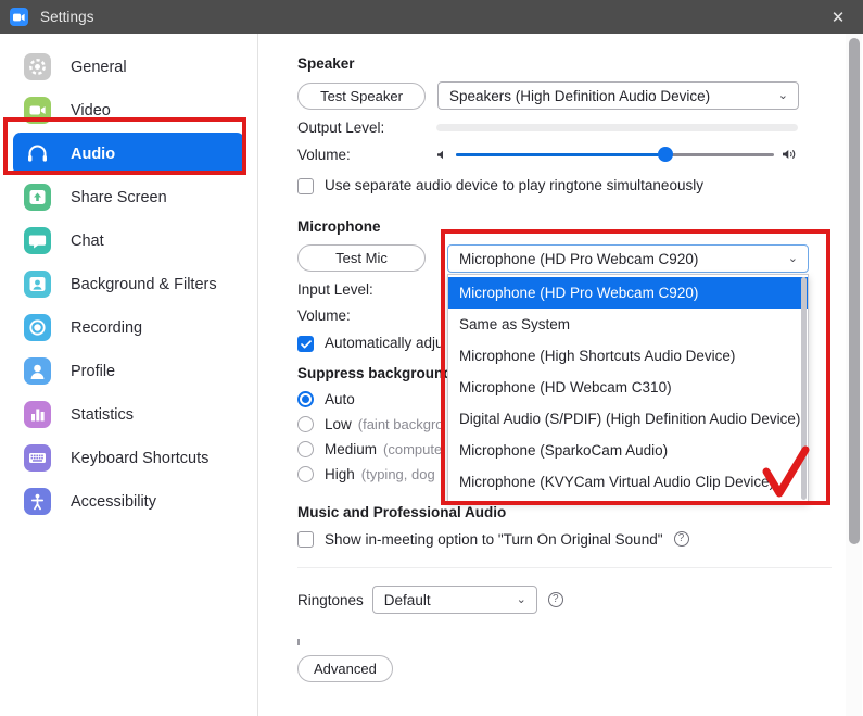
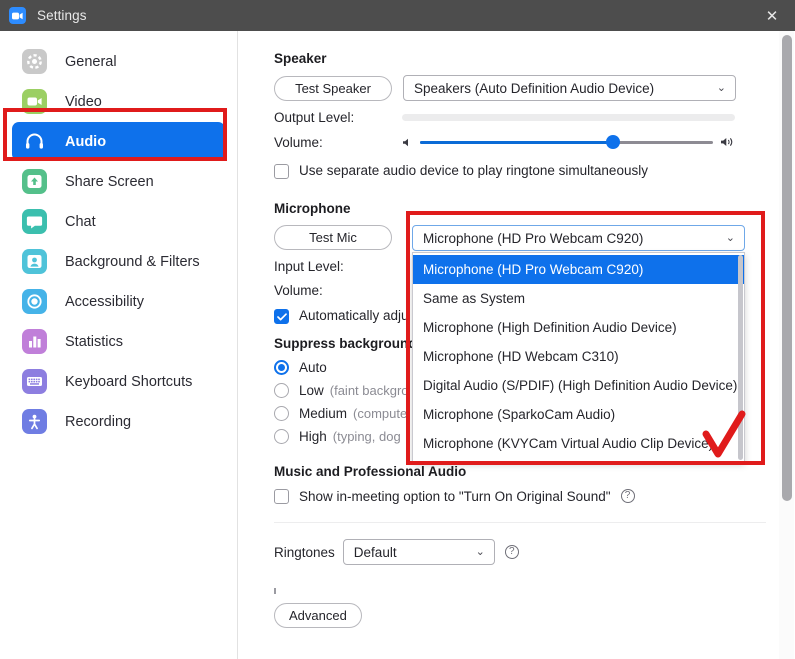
  Settings
  ✕
  General
  Video
  Audio
  Share Screen
  Chat
  Background & Filters
- Recording
+ Accessibility
- Profile
  Statistics
  Keyboard Shortcuts
- Accessibility
+ Recording
  Speaker
  Test Speaker
- Speakers (High Definition Audio Device)
+ Speakers (Auto Definition Audio Device)
  ⌄
  Output Level:
  Volume:
  Use separate audio device to play ringtone simultaneously
  Microphone
  Test Mic
  Input Level:
  Volume:
  Automatically adju
  Suppress backgroun
  Auto
  Low
  (faint backgro
  Medium
  (compute
  High
  (typing, dog
  Music and Professional Audio
  Show in-meeting option to "Turn On Original Sound"
  ?
  Ringtones
  Default
  ⌄
  ?
  Advanced
  Microphone (HD Pro Webcam C920)
  ⌄
  Microphone (HD Pro Webcam C920)
  Same as System
- Microphone (High Shortcuts Audio Device)
+ Microphone (High Definition Audio Device)
  Microphone (HD Webcam C310)
  Digital Audio (S/PDIF) (High Definition Audio Device)
  Microphone (SparkoCam Audio)
  Microphone (KVYCam Virtual Audio Clip Device
